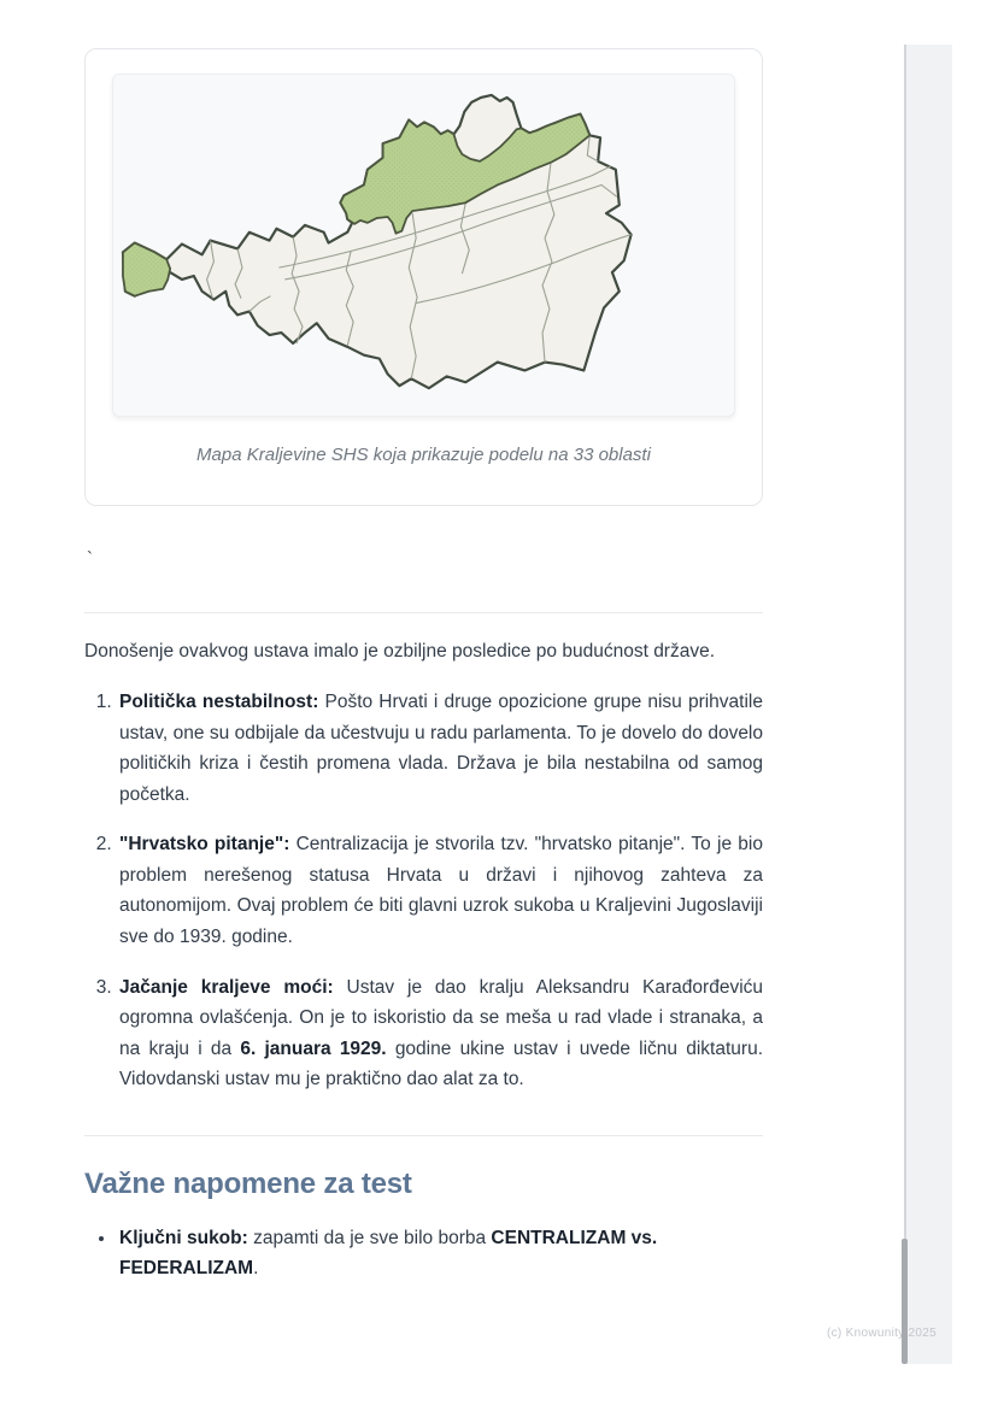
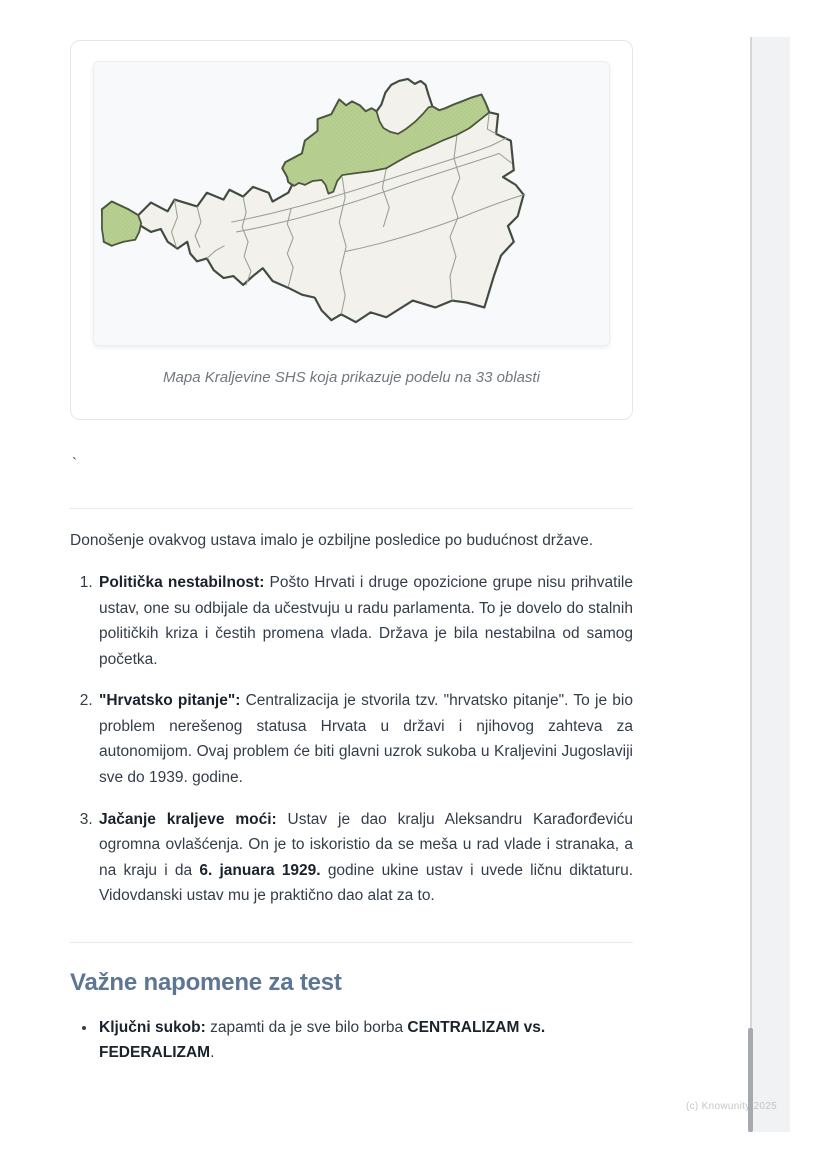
  Mapa Kraljevine SHS koja prikazuje podelu na 33 oblasti
  `
  Donošenje ovakvog ustava imalo je ozbiljne posledice po budućnost države.
- Politička nestabilnost: Pošto Hrvati i druge opozicione grupe nisu prihvatile ustav, one su odbijale da učestvuju u radu parlamenta. To je dovelo do dovelo političkih kriza i čestih promena vlada. Država je bila nestabilna od samog početka.
+ Politička nestabilnost: Pošto Hrvati i druge opozicione grupe nisu prihvatile ustav, one su odbijale da učestvuju u radu parlamenta. To je dovelo do stalnih političkih kriza i čestih promena vlada. Država je bila nestabilna od samog početka.
  "Hrvatsko pitanje": Centralizacija je stvorila tzv. "hrvatsko pitanje". To je bio problem nerešenog statusa Hrvata u državi i njihovog zahteva za autonomijom. Ovaj problem će biti glavni uzrok sukoba u Kraljevini Jugoslaviji sve do 1939. godine.
  Jačanje kraljeve moći: Ustav je dao kralju Aleksandru Karađorđeviću ogromna ovlašćenja. On je to iskoristio da se meša u rad vlade i stranaka, a na kraju i da 6. januara 1929. godine ukine ustav i uvede ličnu diktaturu. Vidovdanski ustav mu je praktično dao alat za to.
  Važne napomene za test
  Ključni sukob: zapamti da je sve bilo borba CENTRALIZAM vs. FEDERALIZAM.
  (c) Knowunit 2025
